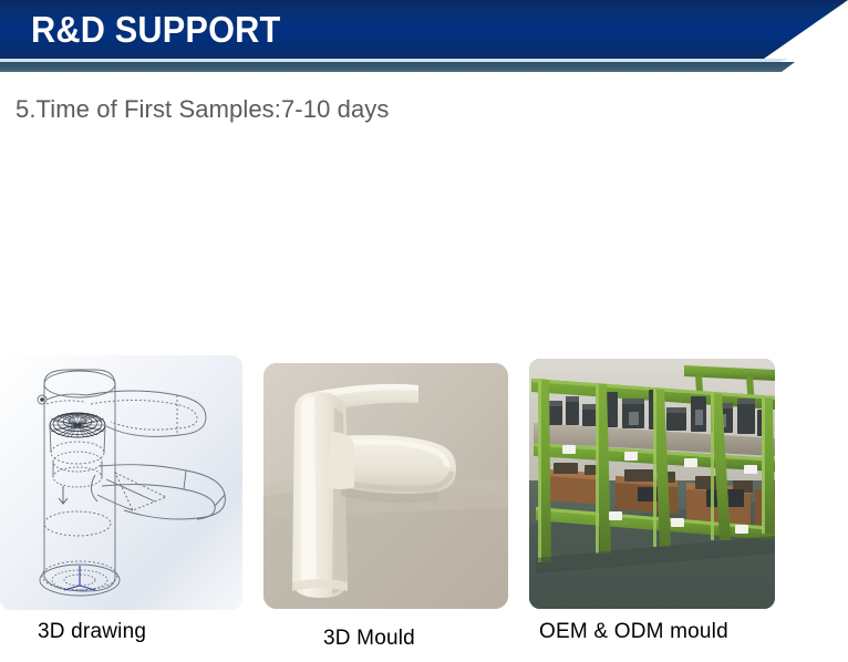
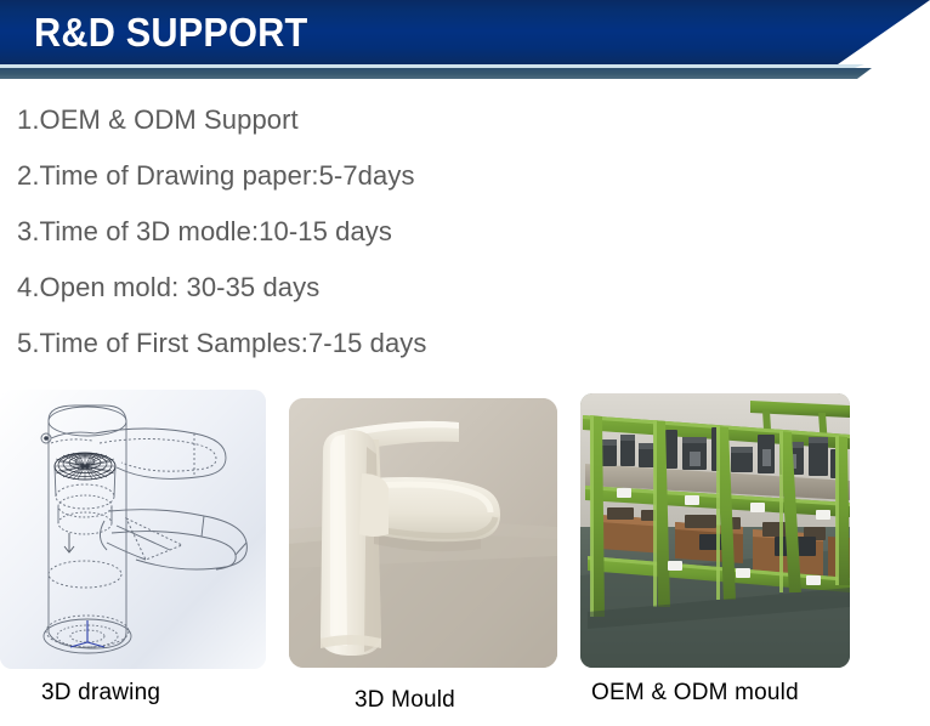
  R&D SUPPORT
+ 1.OEM & ODM Support
+ 2.Time of Drawing paper:5-7days
+ 3.Time of 3D modle:10-15 days
+ 4.Open mold: 30-35 days
- 5.Time of First Samples:7-10 days
+ 5.Time of First Samples:7-15 days
  3D drawing
  3D Mould
  OEM & ODM mould
